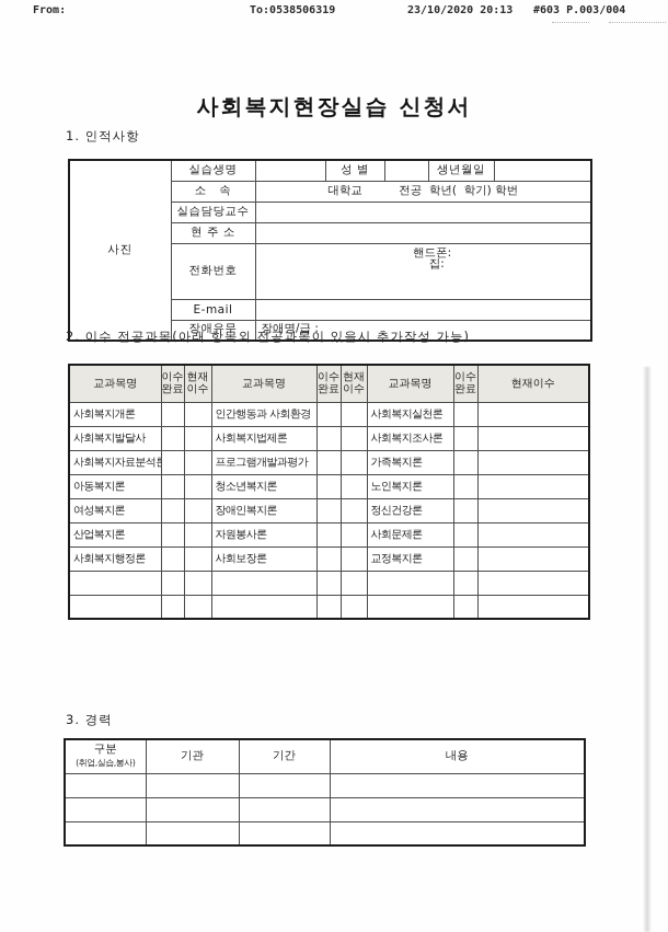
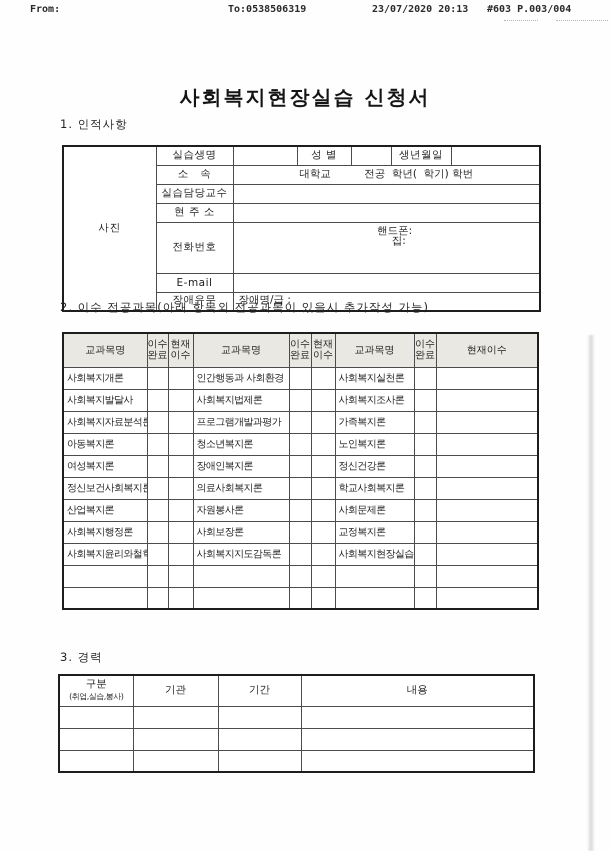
  From:
  To:0538506319
- 23/10/2020 20:13
+ 23/07/2020 20:13
  #603 P.003/004
  사회복지현장실습 신청서
  1. 인적사항
  사진	실습생명		성 별		생년월일
  소 속	대학교 전공 학년( 학기) 학번
  실습담당교수
  현 주 소
  전화번호	집: 핸드폰:
  E-mail
  장애유무	장애명/급 :
  2. 이수 전공과목(아래 항목외 전공과목이 있을시 추가작성 가능)
  교과목명	이수 완료	현재 이수	교과목명	이수 완료	현재 이수	교과목명	이수 완료	현재이수
  사회복지개론			인간행동과 사회환경			사회복지실천론
  사회복지발달사			사회복지법제론			사회복지조사론
  사회복지자료분석론			프로그램개발과평가			가족복지론
  아동복지론			청소년복지론			노인복지론
  여성복지론			장애인복지론			정신건강론
+ 정신보건사회복지론			의료사회복지론			학교사회복지론
  산업복지론			자원봉사론			사회문제론
  사회복지행정론			사회보장론			교정복지론
+ 사회복지윤리와철학			사회복지지도감독론			사회복지현장실습
  3. 경력
  구분 (취업,실습,봉사)	기관	기간	내용
